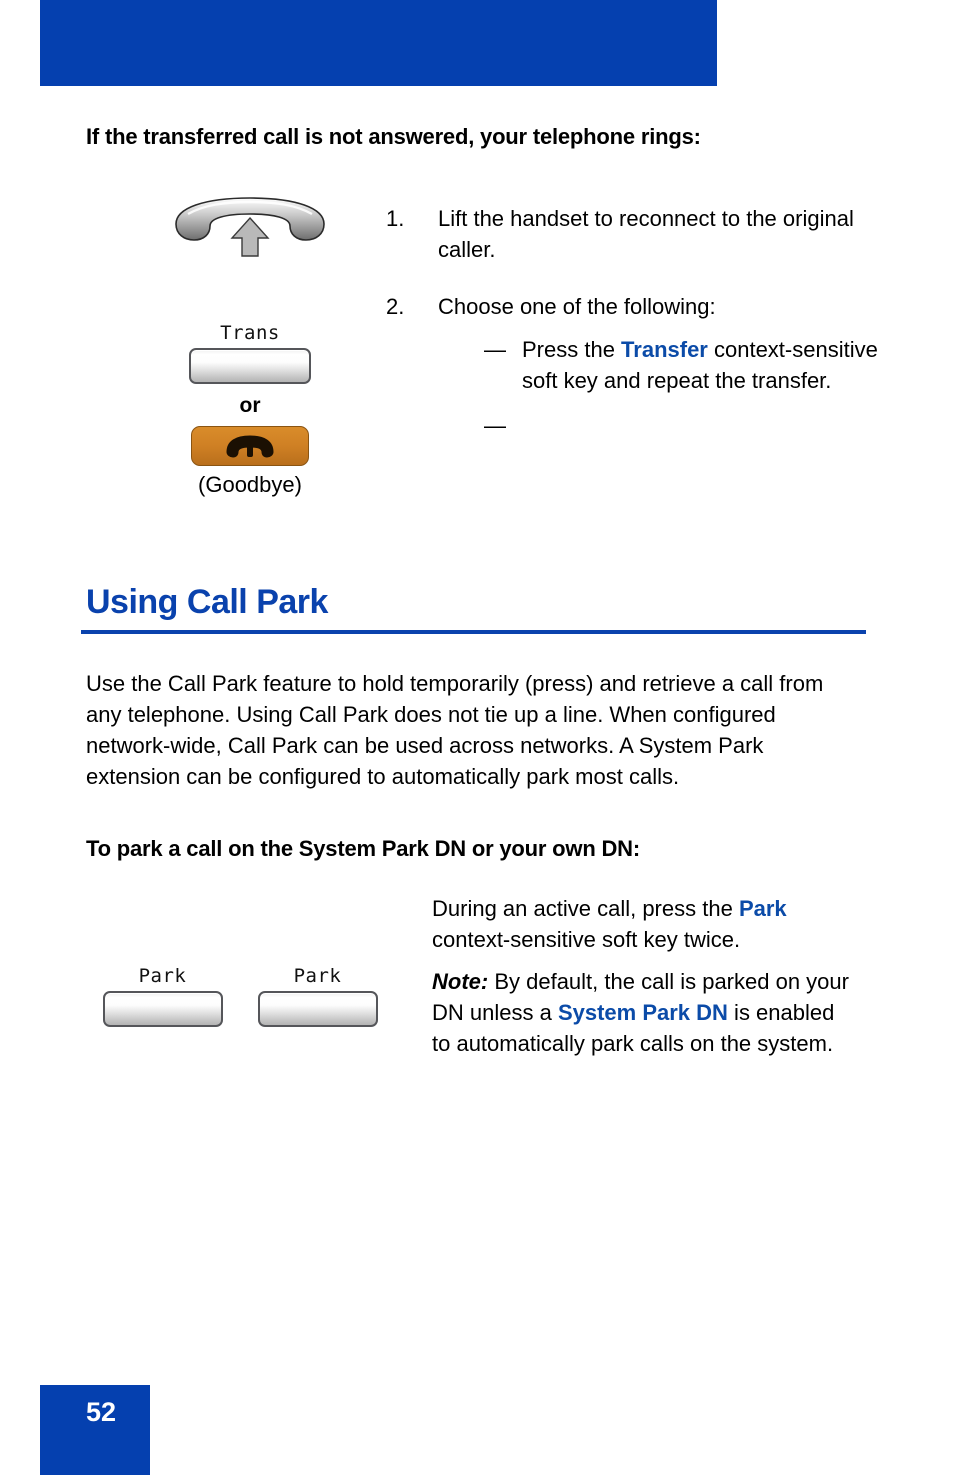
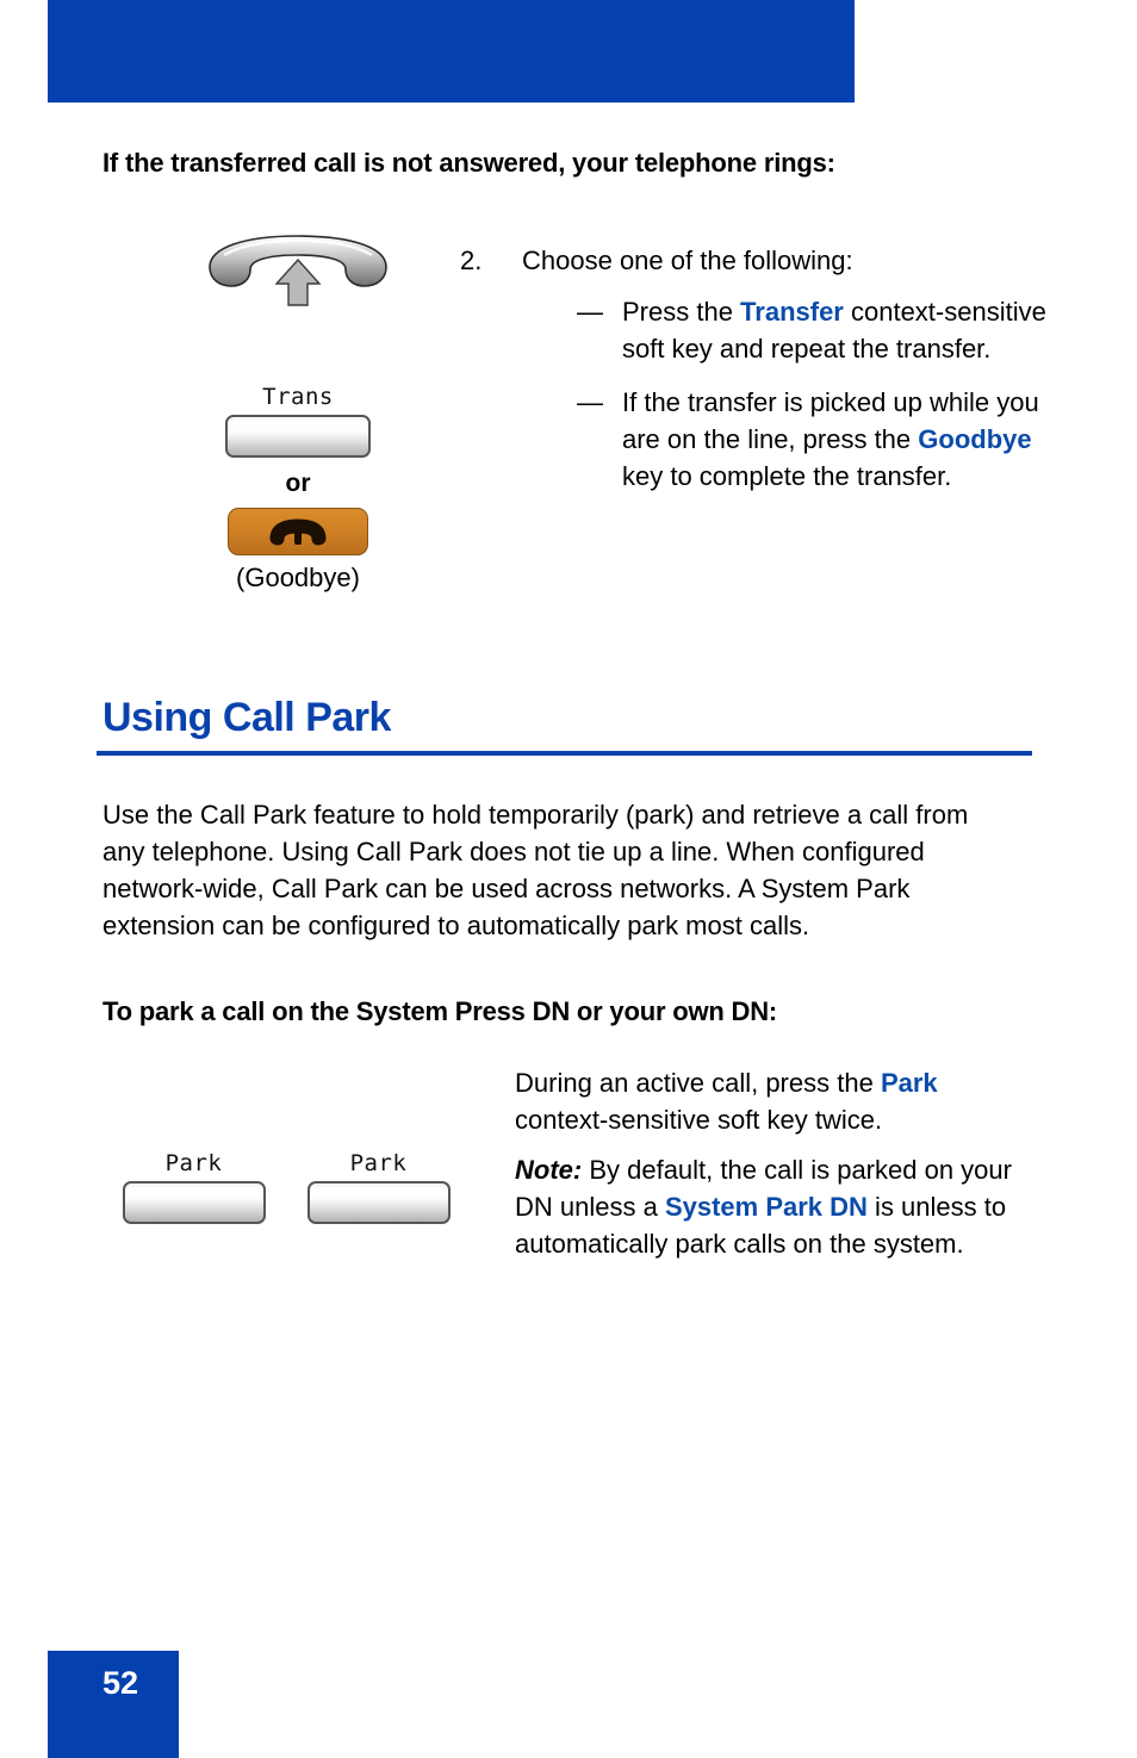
  If the transferred call is not answered, your telephone rings:
  Trans
  or
  (Goodbye)
- 1.
- Lift the handset to reconnect to the original caller.
  2.
  Choose one of the following:
  —
  Press the Transfer context-sensitive soft key and repeat the transfer.
  —
+ If the transfer is picked up while you are on the line, press the Goodbye key to complete the transfer.
  Using Call Park
- Use the Call Park feature to hold temporarily (press) and retrieve a call from any telephone. Using Call Park does not tie up a line. When configured network-wide, Call Park can be used across networks. A System Park extension can be configured to automatically park most calls.
+ Use the Call Park feature to hold temporarily (park) and retrieve a call from any telephone. Using Call Park does not tie up a line. When configured network-wide, Call Park can be used across networks. A System Park extension can be configured to automatically park most calls.
- To park a call on the System Park DN or your own DN:
+ To park a call on the System Press DN or your own DN:
  Park
  Park
  During an active call, press the Park context-sensitive soft key twice.
- Note: By default, the call is parked on your DN unless a System Park DN is enabled to automatically park calls on the system.
+ Note: By default, the call is parked on your DN unless a System Park DN is unless to automatically park calls on the system.
  52
